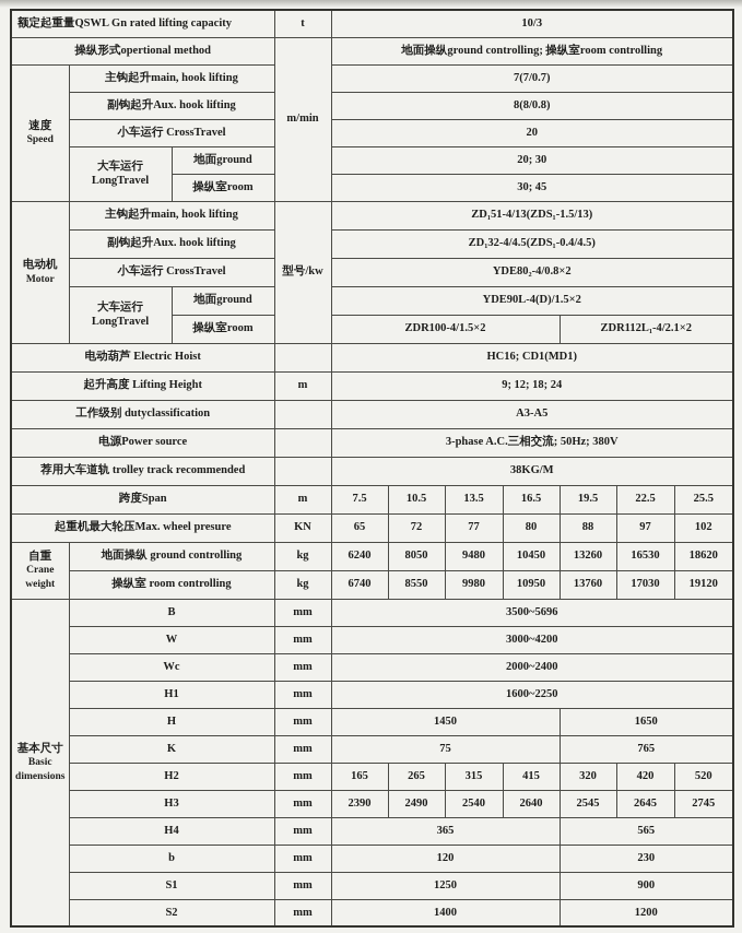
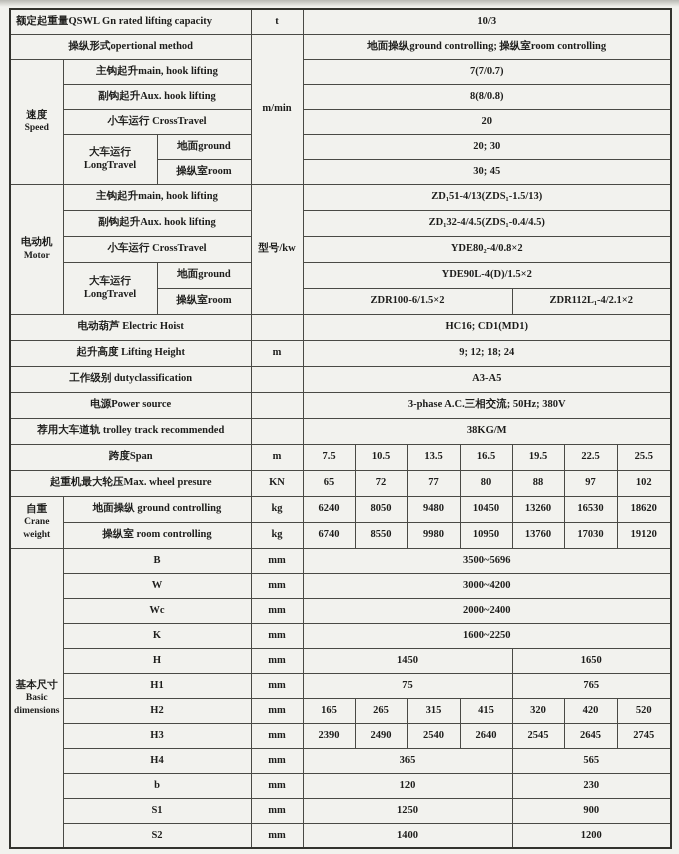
  额定起重量QSWL Gn rated lifting capacity	t	10/3
  操纵形式opertional method	m/min	地面操纵ground controlling; 操纵室room controlling
  速度 Speed	主钩起升main, hook lifting	7(7/0.7)
  副钩起升Aux. hook lifting	8(8/0.8)
  小车运行 CrossTravel	20
  大车运行 LongTravel	地面ground	20; 30
  操纵室room	30; 45
  电动机 Motor	主钩起升main, hook lifting	型号/kw	ZD₁51-4/13(ZDS₁-1.5/13)
  副钩起升Aux. hook lifting	ZD₁32-4/4.5(ZDS₁-0.4/4.5)
  小车运行 CrossTravel	YDE80₂-4/0.8×2
  大车运行 LongTravel	地面ground	YDE90L-4(D)/1.5×2
- 操纵室room	ZDR100-4/1.5×2	ZDR112L₁-4/2.1×2
+ 操纵室room	ZDR100-6/1.5×2	ZDR112L₁-4/2.1×2
  电动葫芦 Electric Hoist		HC16; CD1(MD1)
  起升高度 Lifting Height	m	9; 12; 18; 24
  工作级别 dutyclassification		A3-A5
  电源Power source		3-phase A.C.三相交流; 50Hz; 380V
  荐用大车道轨 trolley track recommended		38KG/M
  跨度Span	m	7.5	10.5	13.5	16.5	19.5	22.5	25.5
  起重机最大轮压Max. wheel presure	KN	65	72	77	80	88	97	102
  自重 Crane weight	地面操纵 ground controlling	kg	6240	8050	9480	10450	13260	16530	18620
  操纵室 room controlling	kg	6740	8550	9980	10950	13760	17030	19120
  基本尺寸 Basic dimensions	B	mm	3500~5696
  W	mm	3000~4200
  Wc	mm	2000~2400
- H1	mm	1600~2250
+ K	mm	1600~2250
  H	mm	1450	1650
- K	mm	75	765
+ H1	mm	75	765
  H2	mm	165	265	315	415	320	420	520
  H3	mm	2390	2490	2540	2640	2545	2645	2745
  H4	mm	365	565
  b	mm	120	230
  S1	mm	1250	900
  S2	mm	1400	1200
